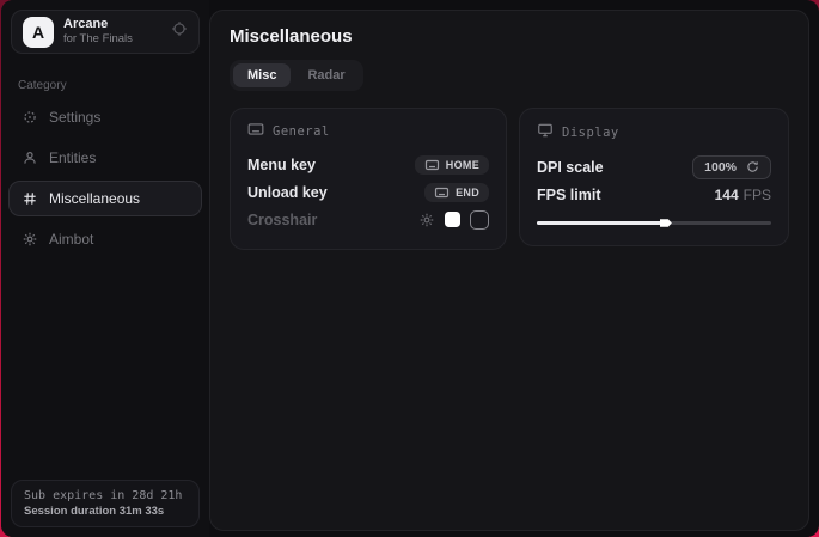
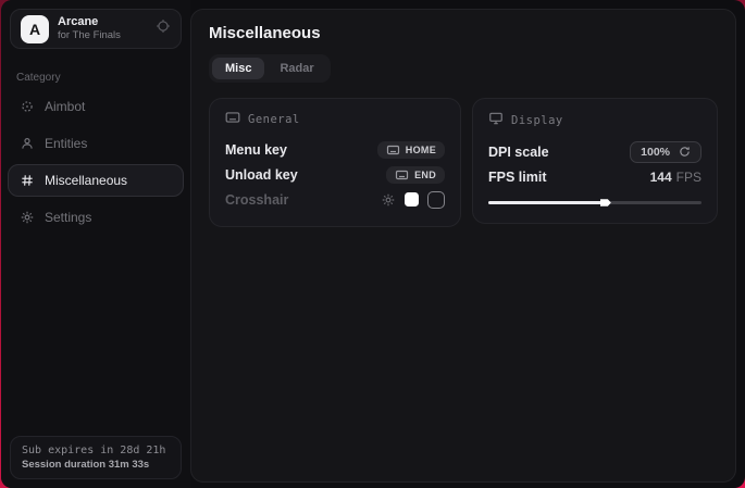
  A
  Arcane
  for The Finals
  Category
- Settings
+ Aimbot
  Entities
  Miscellaneous
- Aimbot
+ Settings
  Sub expires in 28d 21h
  Session duration 31m 33s
  Miscellaneous
  Misc
  Radar
  General
  Menu key
  HOME
  Unload key
  END
  Crosshair
  Display
  DPI scale
  100%
  FPS limit
  144
  FPS
